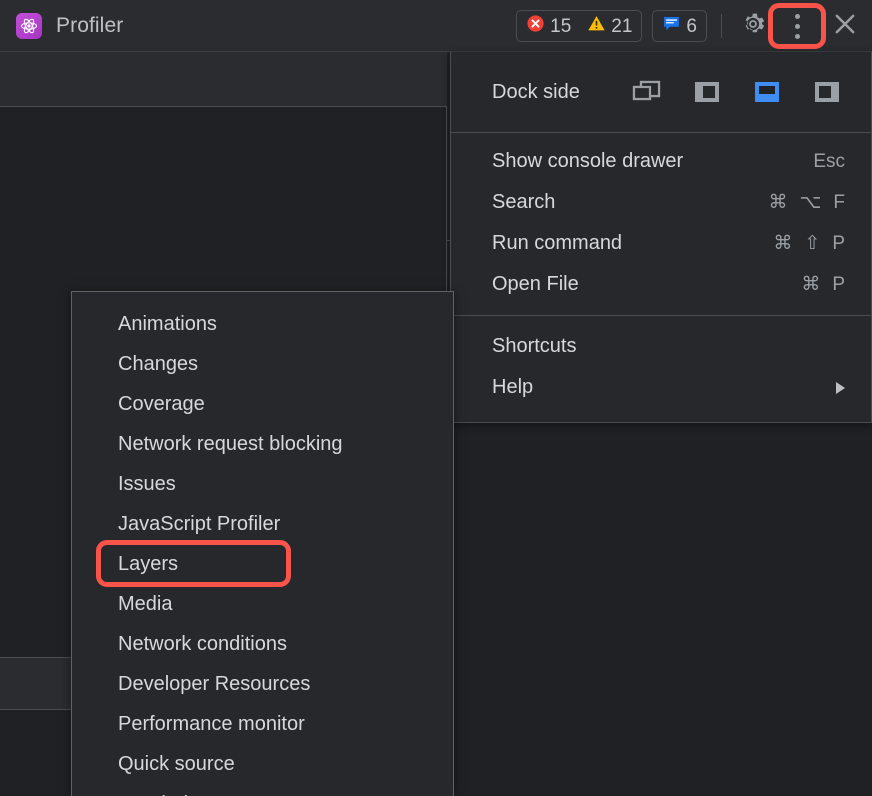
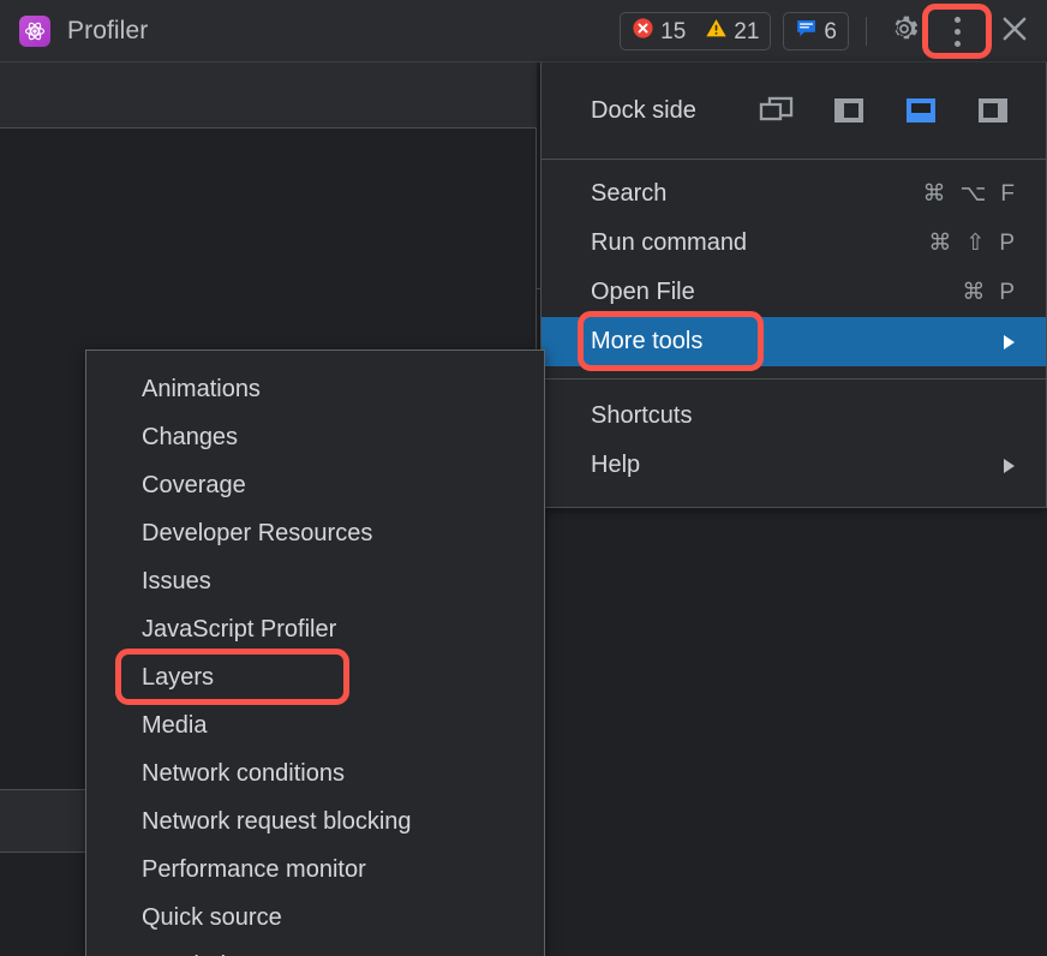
  Profiler
  15
  21
  6
  Dock side
- Show console drawer
- Esc
  Search
  ⌘
  ⌥
  F
  Run command
  ⌘
  ⇧
  P
  Open File
  ⌘
  P
+ More tools
  Shortcuts
  Help
  Animations
  Changes
  Coverage
- Network request blocking
+ Developer Resources
  Issues
  JavaScript Profiler
  Layers
  Media
  Network conditions
- Developer Resources
+ Network request blocking
  Performance monitor
  Quick source
